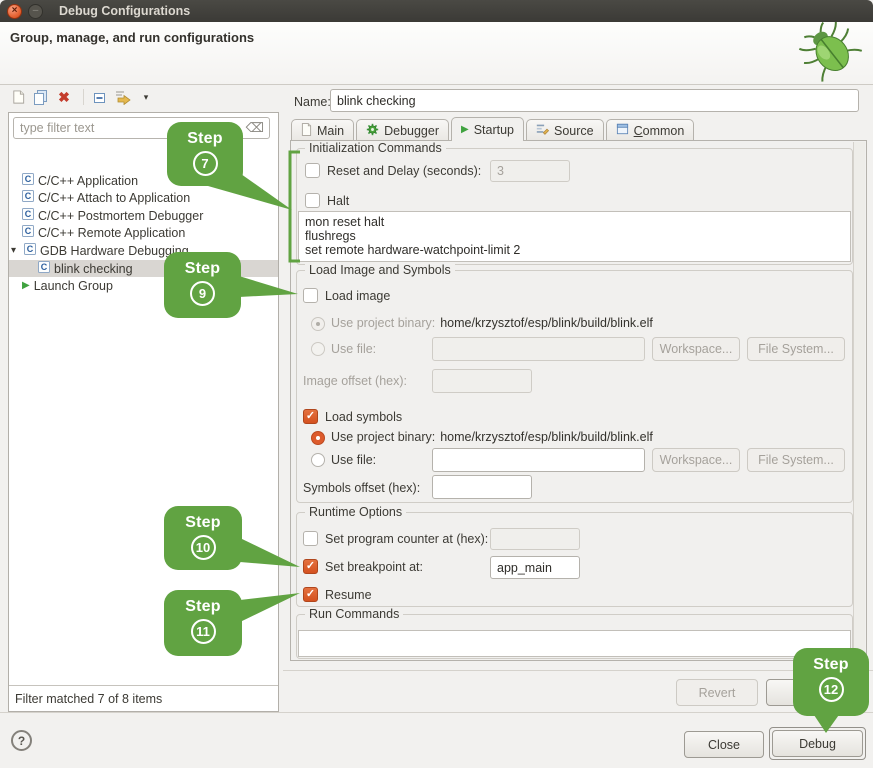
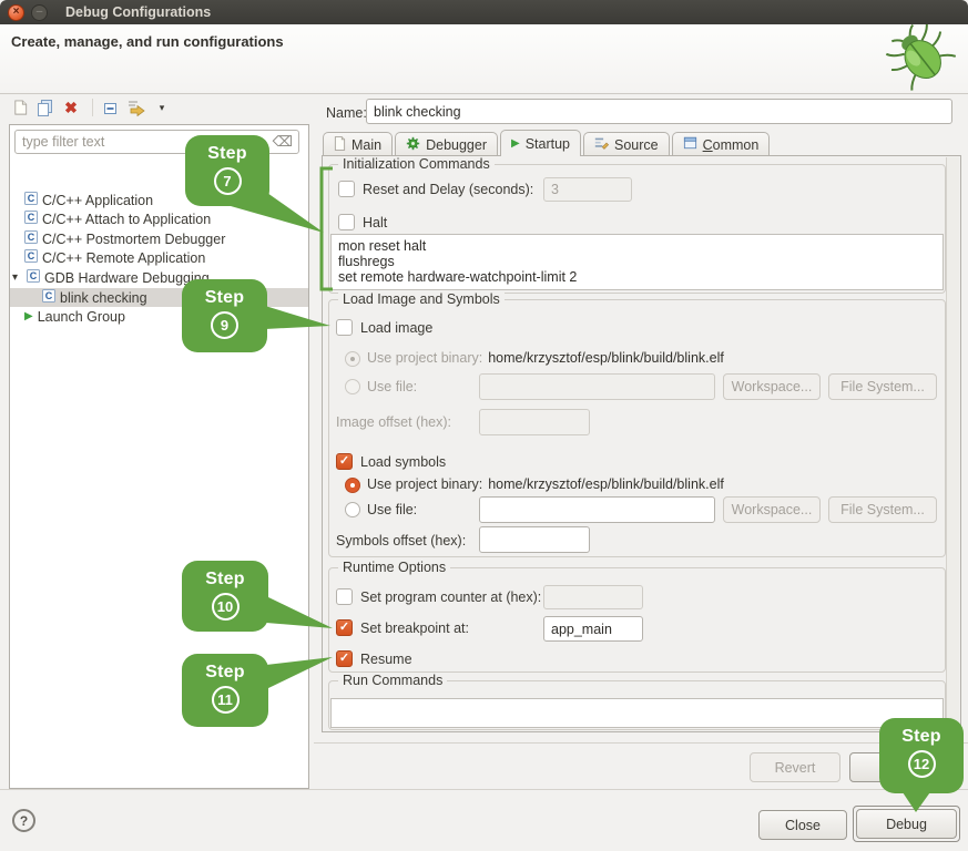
  ×
  –
  Debug Configurations
- Group, manage, and run configurations
+ Create, manage, and run configurations
  ✖
  ▾
  type filter text
  ⌫
  C
  C/C++ Application
  C
  C/C++ Attach to Application
  C
  C/C++ Postmortem Debugger
  C
  C/C++ Remote Application
  ▾
  C
  GDB Hardware Debugging
  C
  blink checking
  ▶
  Launch Group
- Filter matched 7 of 8 items
  Name
  blink checking
  Main
  Debugger
  ▶
  Startup
  Source
  Common
  Initialization Commands
  Reset and Delay (seconds):
  3
  Halt
  mon reset halt
  flushregs
  set remote hardware-watchpoint-limit 2
  Load Image and Symbols
  Load image
  Use project binary:
  home/krzysztof/esp/blink/build/blink.elf
  Use file:
  Workspace...
  File System...
  Image offset (hex):
  ✓
  Load symbols
  Use project binary:
  home/krzysztof/esp/blink/build/blink.elf
  Use file:
  Workspace...
  File System...
  Symbols offset (hex):
  Runtime Options
  Set program counter at (hex):
  ✓
  Set breakpoint at:
  app_main
  ✓
  Resume
  Run Commands
  Revert
  ?
  Close
  Debug
  Step
  7
  Step
  9
  Step
  10
  Step
  11
  Step
  12
